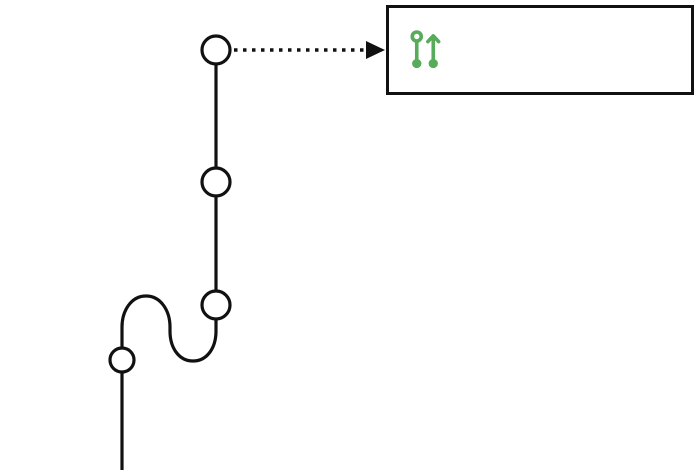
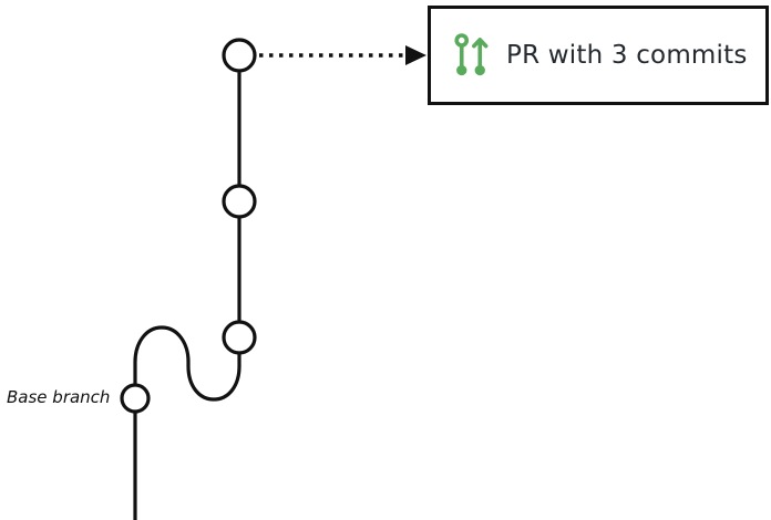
+ Base branch
+ PR with 3 commits
